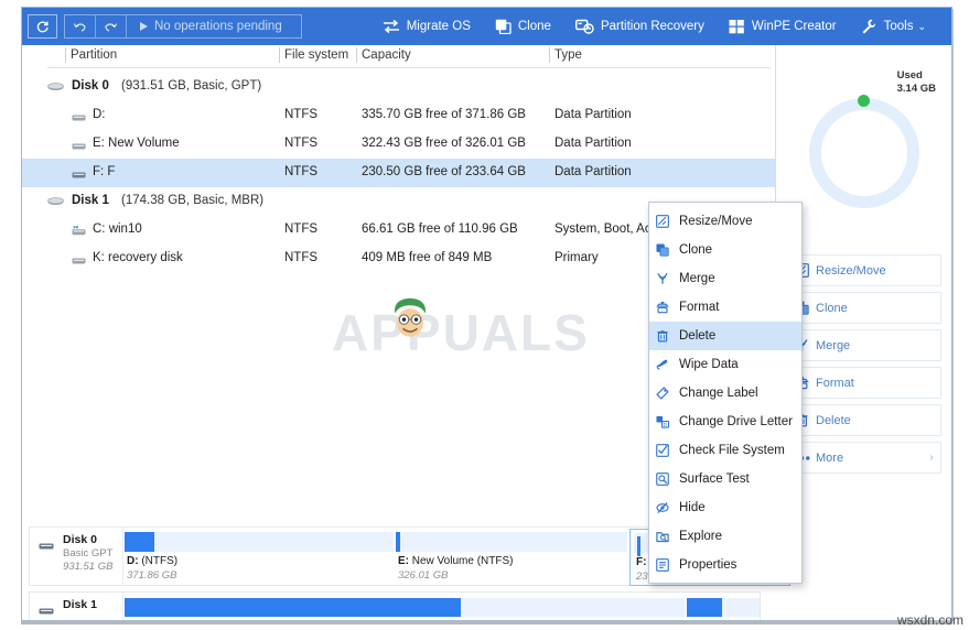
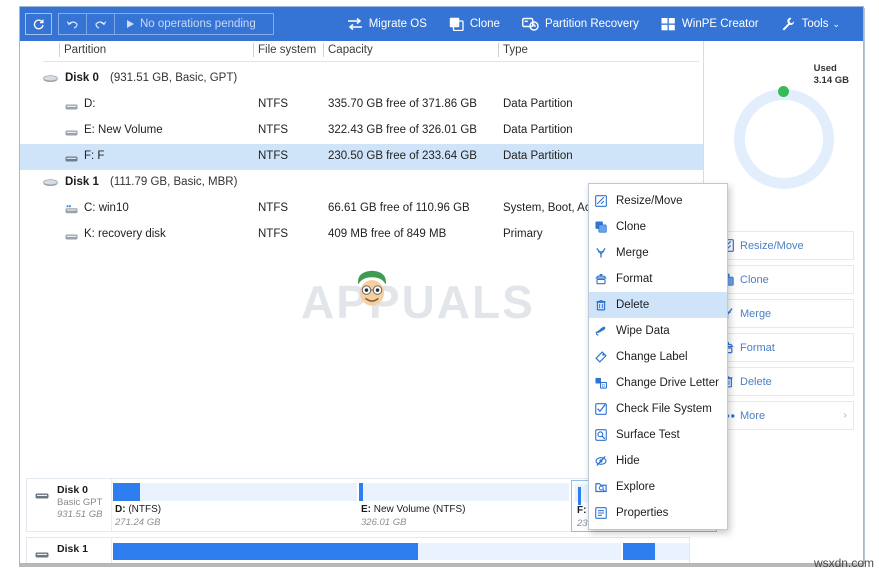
  No operations pending
  Migrate OS
  Clone
  Partition Recovery
  WinPE Creator
  Tools
  ⌄
  Partition
  File system
  Capacity
  Type
  Disk 0
  (931.51 GB, Basic, GPT)
  D:
  NTFS
  335.70 GB free of 371.86 GB
  Data Partition
  E: New Volume
  NTFS
  322.43 GB free of 326.01 GB
  Data Partition
  F: F
  NTFS
  230.50 GB free of 233.64 GB
  Data Partition
  Disk 1
- (174.38 GB, Basic, MBR)
+ (111.79 GB, Basic, MBR)
  C: win10
  NTFS
  66.61 GB free of 110.96 GB
  System, Boot, A
  K: recovery disk
  NTFS
  409 MB free of 849 MB
  Primary
  APPUALS
  Used
  3.14 GB
  Resize/Move
  Clone
  Merge
  Format
  Delete
  More
  ›
  Disk 0
  Basic GPT
  931.51 GB
  D: (NTFS)
- 371.86 GB
+ 271.24 GB
  E: New Volume (NTFS)
  326.01 GB
  Disk 1
  Resize/Move
  Clone
  Merge
  Format
  Delete
  Wipe Data
  Change Label
  Change Drive Letter
  Check File System
  Surface Test
  Hide
  Explore
  Properties
  wsxdn.com
